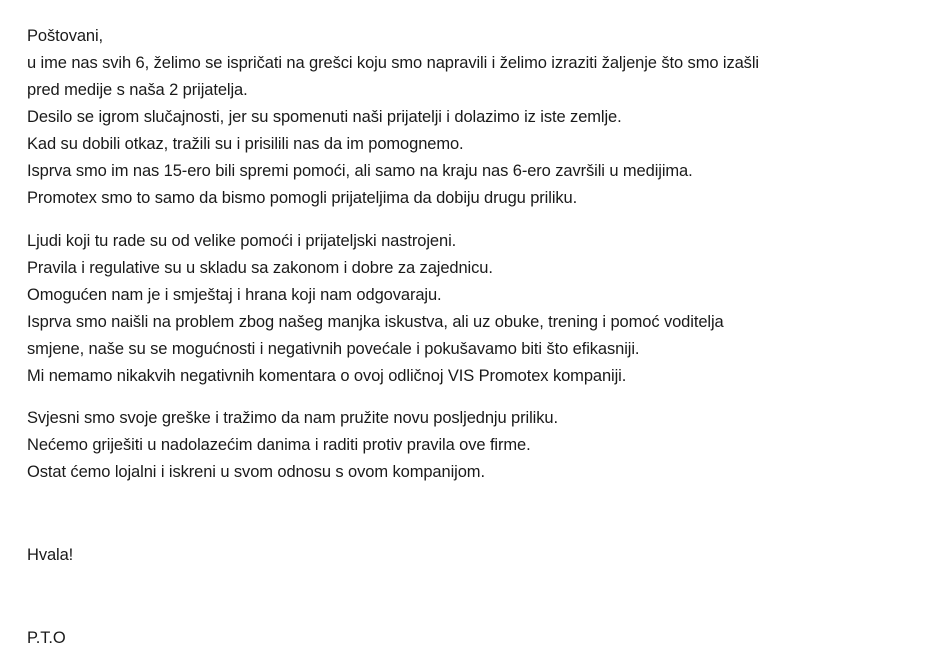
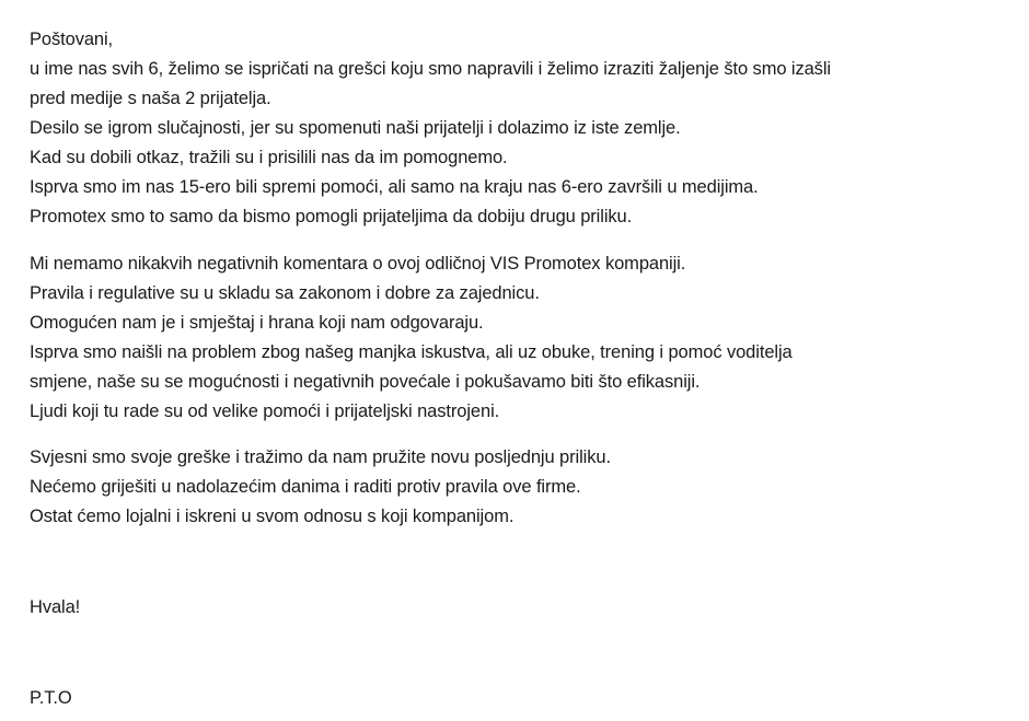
  Poštovani,
  u ime nas svih 6, želimo se ispričati na grešci koju smo napravili i želimo izraziti žaljenje što smo izašli
  pred medije s naša 2 prijatelja.
  Desilo se igrom slučajnosti, jer su spomenuti naši prijatelji i dolazimo iz iste zemlje.
  Kad su dobili otkaz, tražili su i prisilili nas da im pomognemo.
  Isprva smo im nas 15-ero bili spremi pomoći, ali samo na kraju nas 6-ero završili u medijima.
  Promotex smo to samo da bismo pomogli prijateljima da dobiju drugu priliku.
- Ljudi koji tu rade su od velike pomoći i prijateljski nastrojeni.
+ Mi nemamo nikakvih negativnih komentara o ovoj odličnoj VIS Promotex kompaniji.
  Pravila i regulative su u skladu sa zakonom i dobre za zajednicu.
  Omogućen nam je i smještaj i hrana koji nam odgovaraju.
  Isprva smo naišli na problem zbog našeg manjka iskustva, ali uz obuke, trening i pomoć voditelja
  smjene, naše su se mogućnosti i negativnih povećale i pokušavamo biti što efikasniji.
- Mi nemamo nikakvih negativnih komentara o ovoj odličnoj VIS Promotex kompaniji.
+ Ljudi koji tu rade su od velike pomoći i prijateljski nastrojeni.
  Svjesni smo svoje greške i tražimo da nam pružite novu posljednju priliku.
  Nećemo griješiti u nadolazećim danima i raditi protiv pravila ove firme.
- Ostat ćemo lojalni i iskreni u svom odnosu s ovom kompanijom.
+ Ostat ćemo lojalni i iskreni u svom odnosu s koji kompanijom.
  Hvala!
  P.T.O
